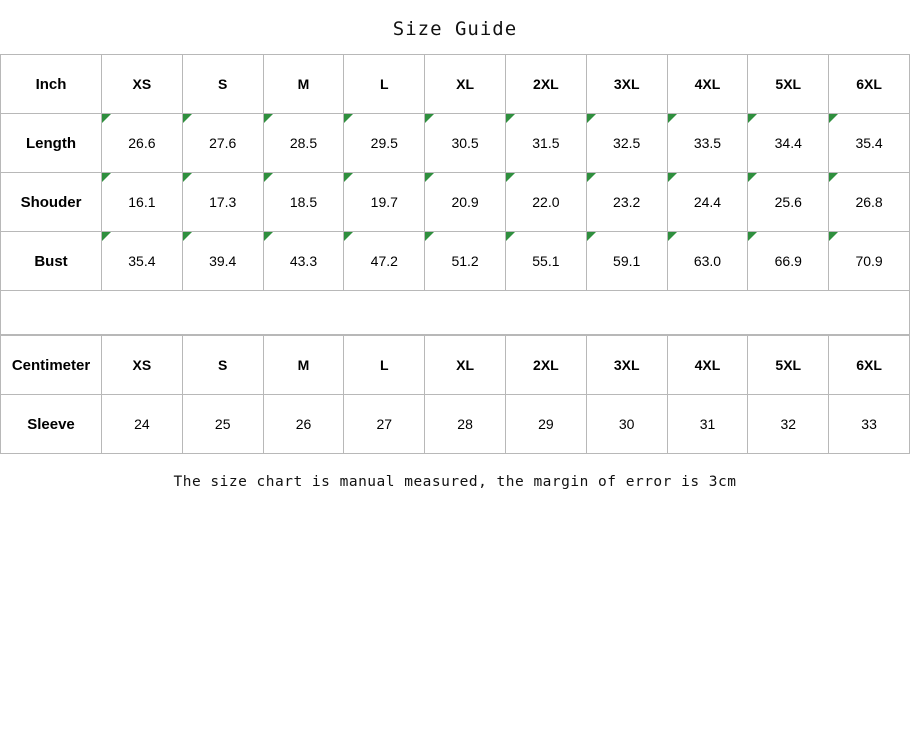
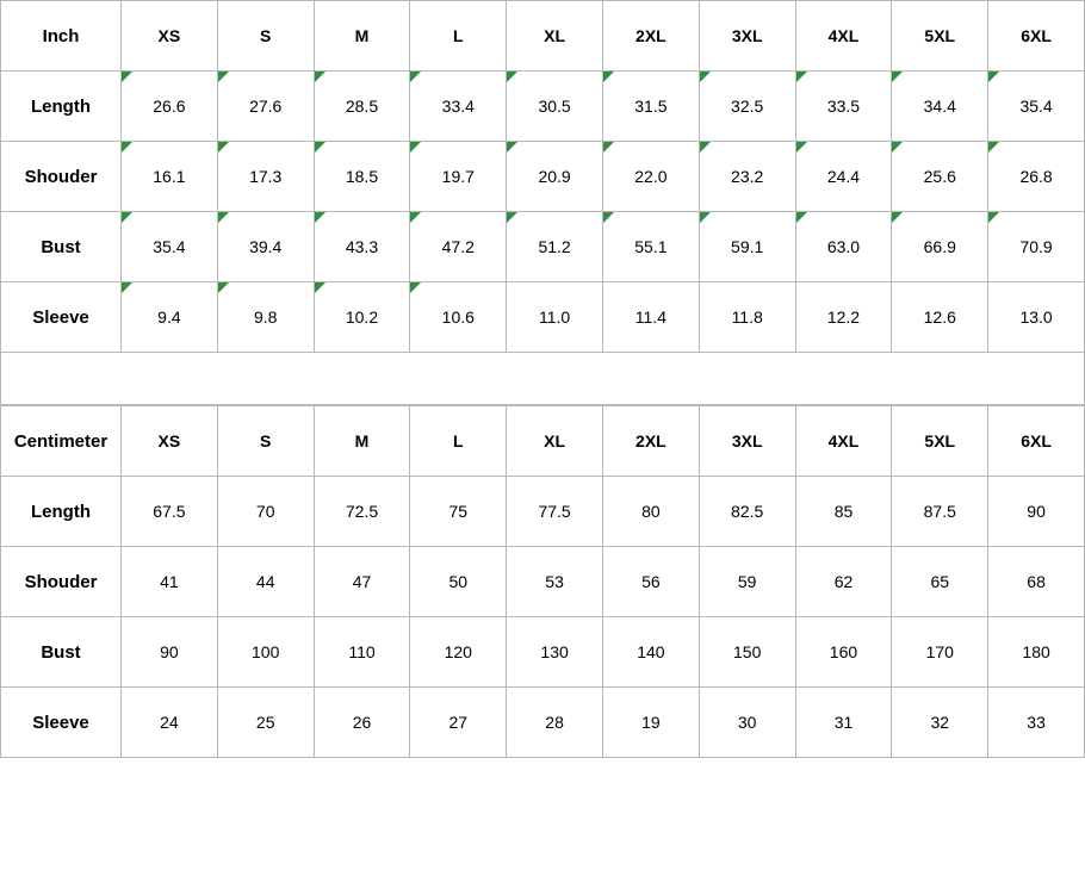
- Size Guide
  Inch	XS	S	M	L	XL	2XL	3XL	4XL	5XL	6XL
- Length	26.6	27.6	28.5	29.5	30.5	31.5	32.5	33.5	34.4	35.4
+ Length	26.6	27.6	28.5	33.4	30.5	31.5	32.5	33.5	34.4	35.4
  Shouder	16.1	17.3	18.5	19.7	20.9	22.0	23.2	24.4	25.6	26.8
  Bust	35.4	39.4	43.3	47.2	51.2	55.1	59.1	63.0	66.9	70.9
+ Sleeve	9.4	9.8	10.2	10.6	11.0	11.4	11.8	12.2	12.6	13.0
  Centimeter	XS	S	M	L	XL	2XL	3XL	4XL	5XL	6XL
+ Length	67.5	70	72.5	75	77.5	80	82.5	85	87.5	90
+ Shouder	41	44	47	50	53	56	59	62	65	68
+ Bust	90	100	110	120	130	140	150	160	170	180
- Sleeve	24	25	26	27	28	29	30	31	32	33
+ Sleeve	24	25	26	27	28	19	30	31	32	33
- The size chart is manual measured, the margin of error is 3cm
